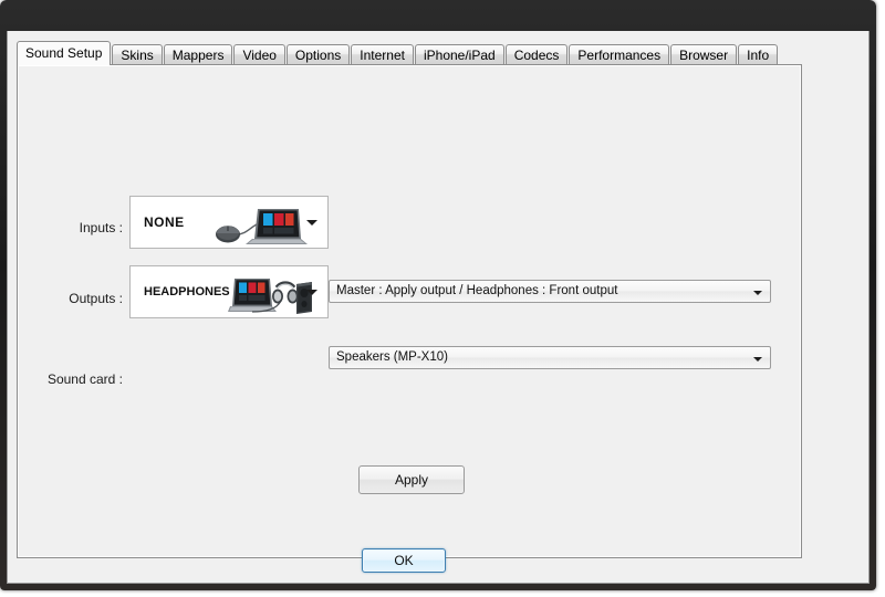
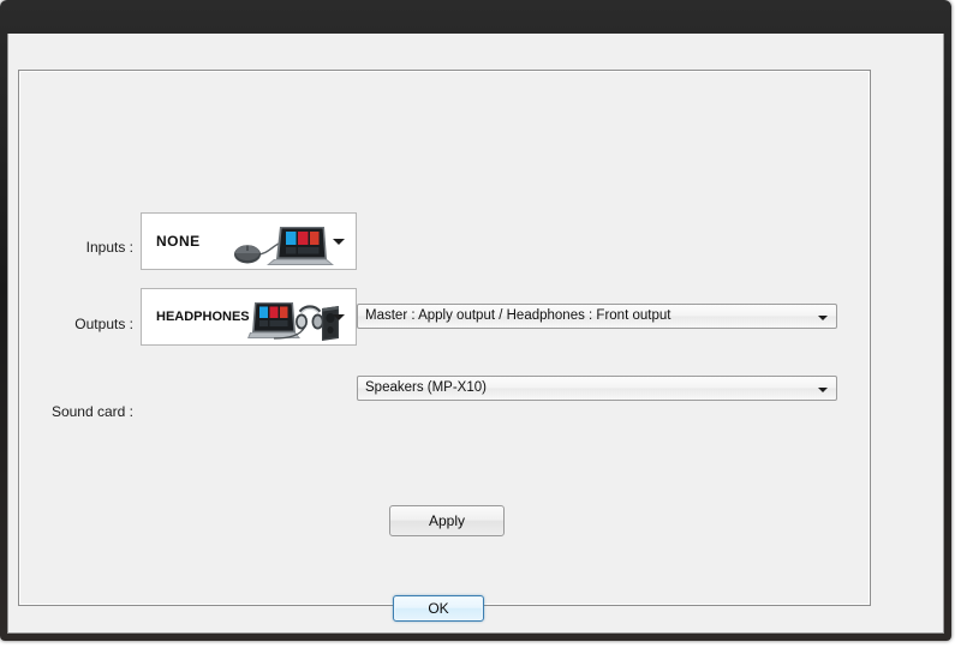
- Sound Setup
- Skins
- Mappers
- Video
- Options
- Internet
- iPhone/iPad
- Codecs
- Performances
- Browser
- Info
  Inputs :
  NONE
  Outputs :
  HEADPHONES
  Master : Apply output / Headphones : Front output
  Sound card :
  Speakers (MP-X10)
  Apply
  OK
